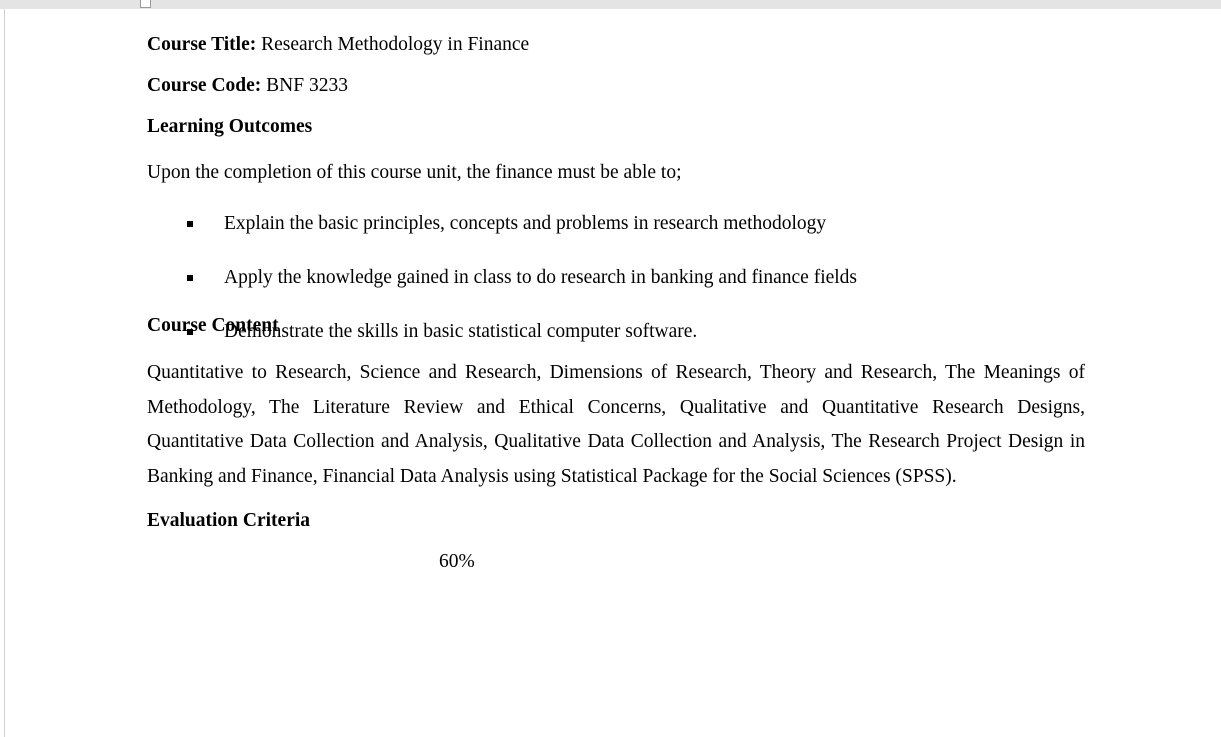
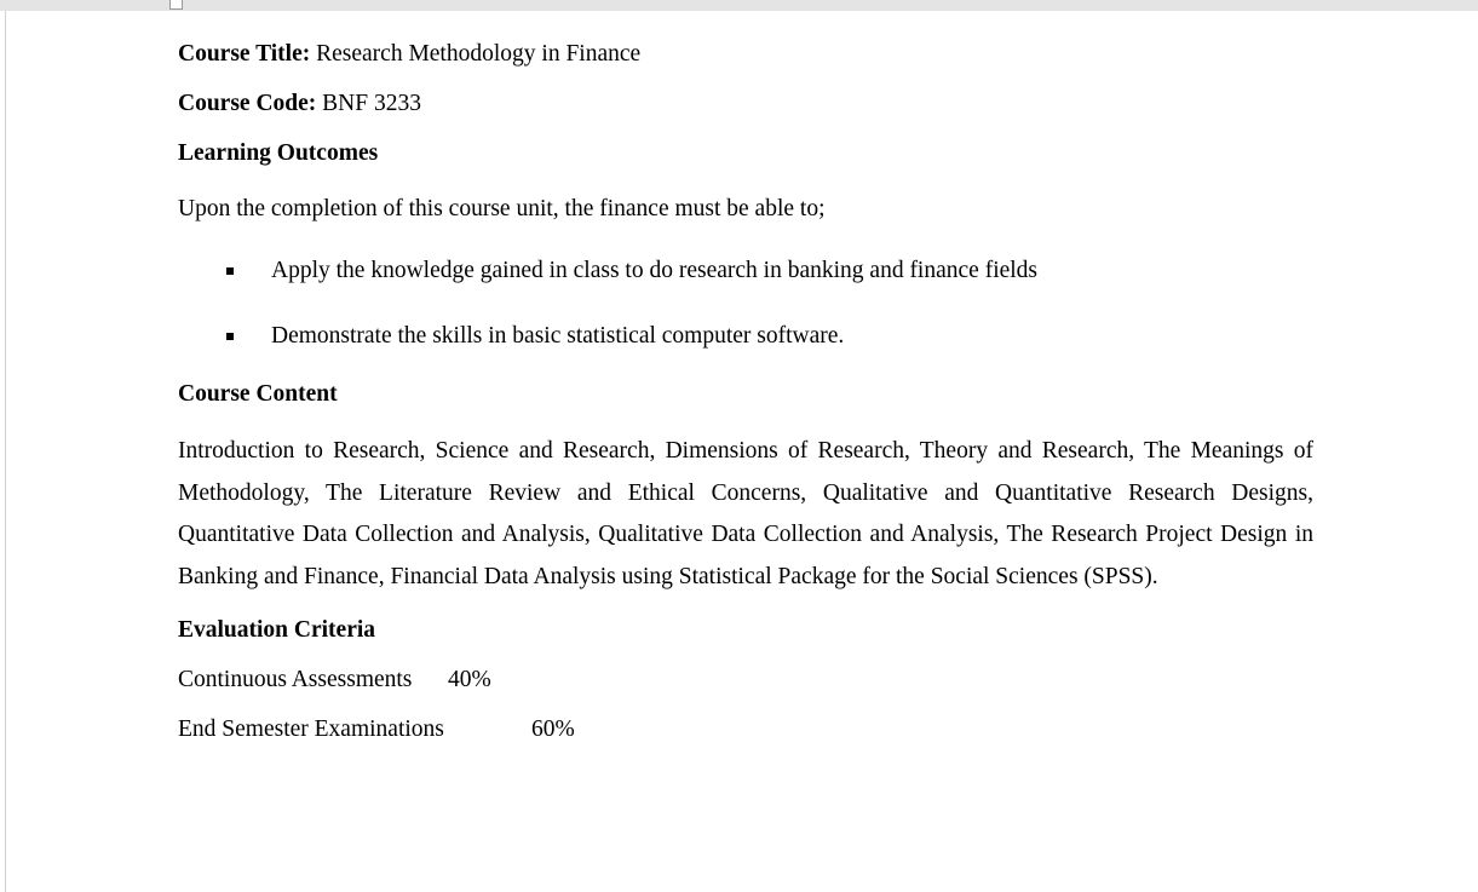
  Course Title: Research Methodology in Finance
  Course Code: BNF 3233
  Learning Outcomes
  Upon the completion of this course unit, the finance must be able to;
- Explain the basic principles, concepts and problems in research methodology
  Apply the knowledge gained in class to do research in banking and finance fields
  Demonstrate the skills in basic statistical computer software.
  Course Content
- Quantitative to Research, Science and Research, Dimensions of Research, Theory and Research, The Meanings of Methodology, The Literature Review and Ethical Concerns, Qualitative and Quantitative Research Designs, Quantitative Data Collection and Analysis, Qualitative Data Collection and Analysis, The Research Project Design in Banking and Finance, Financial Data Analysis using Statistical Package for the Social Sciences (SPSS).
+ Introduction to Research, Science and Research, Dimensions of Research, Theory and Research, The Meanings of Methodology, The Literature Review and Ethical Concerns, Qualitative and Quantitative Research Designs, Quantitative Data Collection and Analysis, Qualitative Data Collection and Analysis, The Research Project Design in Banking and Finance, Financial Data Analysis using Statistical Package for the Social Sciences (SPSS).
  Evaluation Criteria
+ Continuous Assessments
+ 40%
+ End Semester Examinations
  60%
